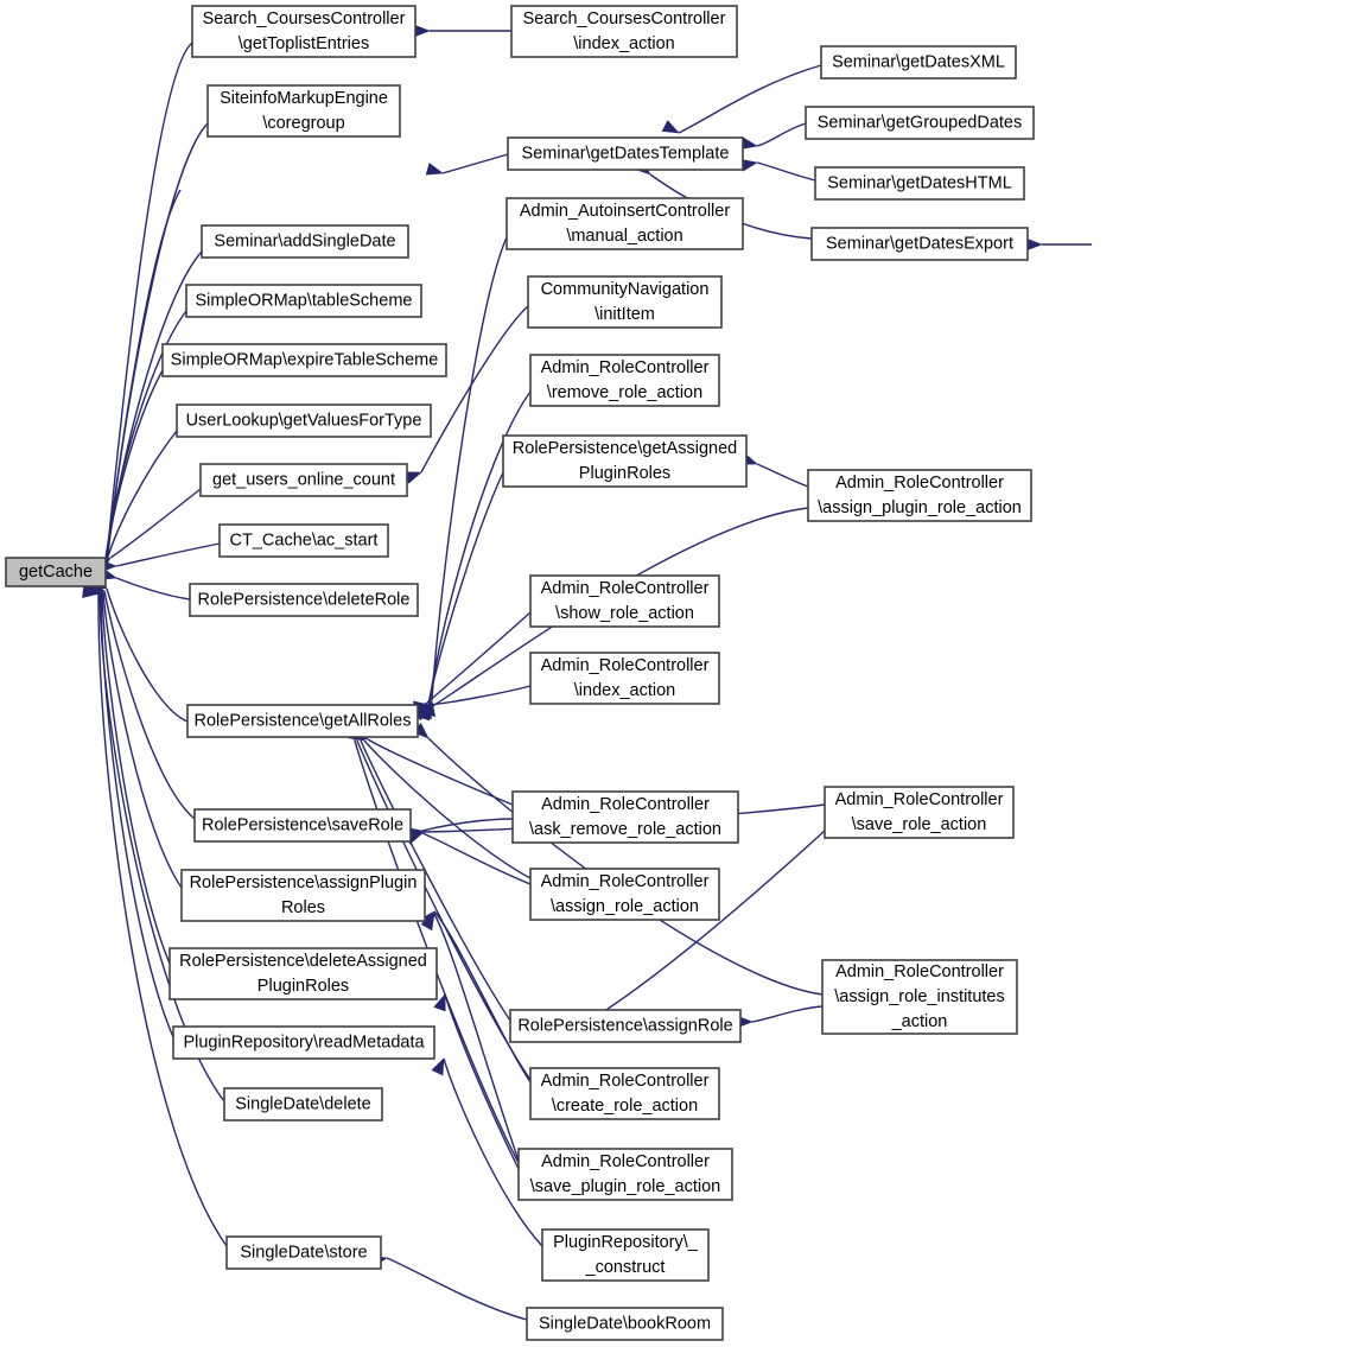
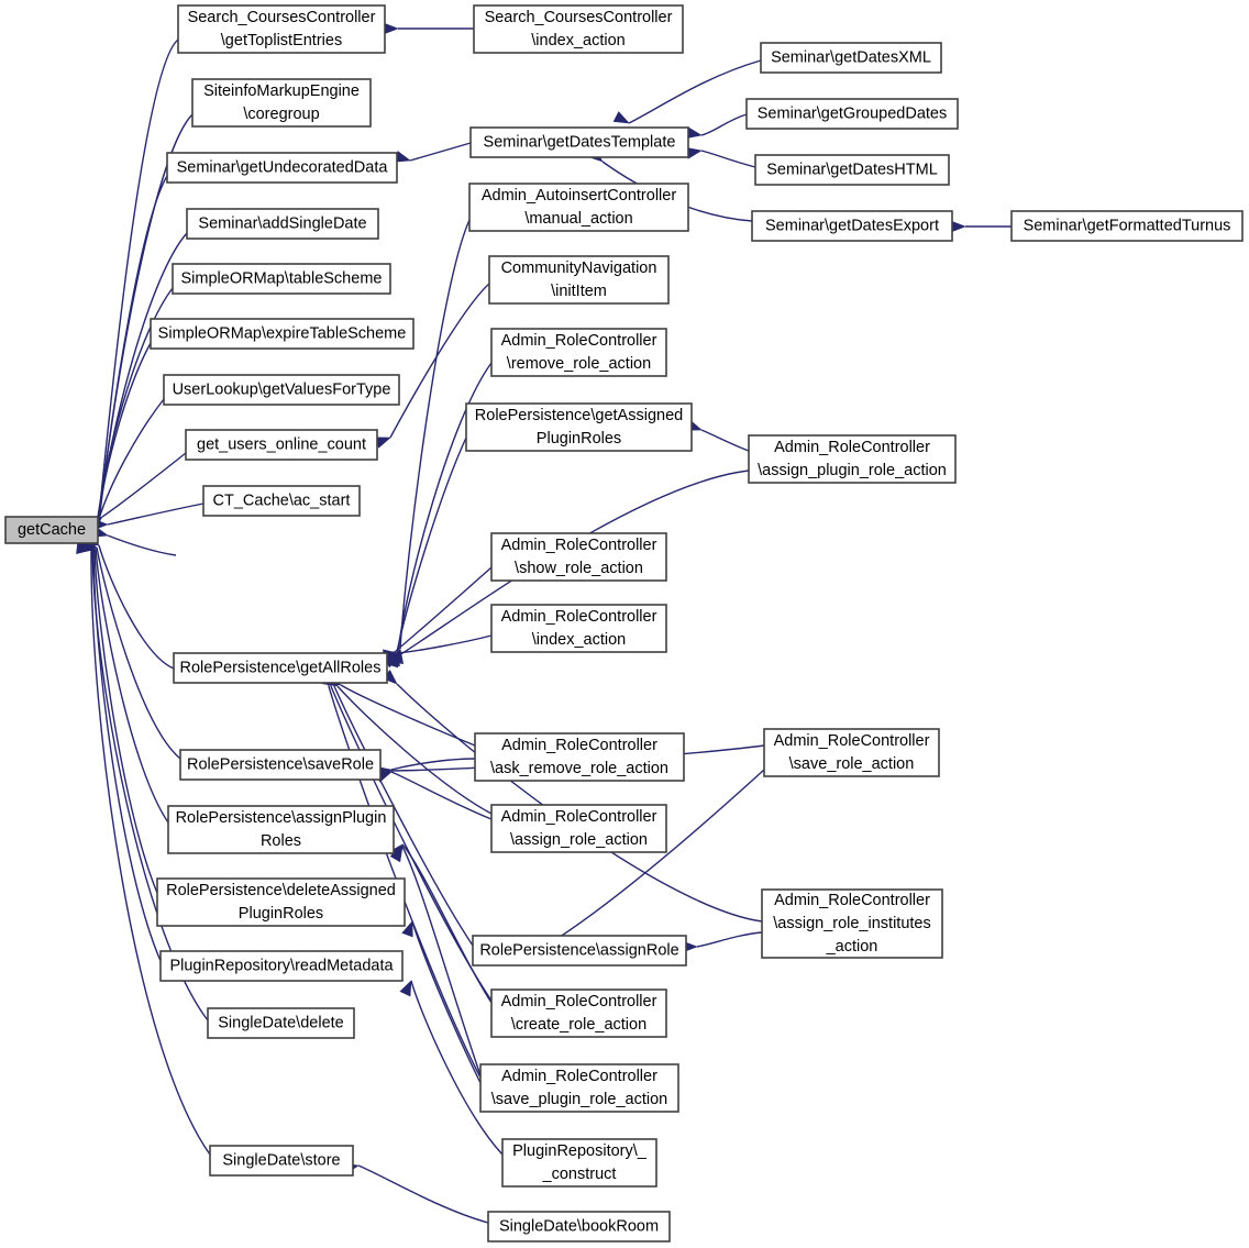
  getCache
  Search_CoursesController
  \getToplistEntries
  SiteinfoMarkupEngine
  \coregroup
+ Seminar\getUndecoratedData
  Seminar\addSingleDate
  SimpleORMap\tableScheme
  SimpleORMap\expireTableScheme
  UserLookup\getValuesForType
  get_users_online_count
  CT_Cache\ac_start
- RolePersistence\deleteRole
  RolePersistence\getAllRoles
  RolePersistence\saveRole
  RolePersistence\assignPlugin
  Roles
  RolePersistence\deleteAssigned
  PluginRoles
  PluginRepository\readMetadata
  SingleDate\delete
  SingleDate\store
  Search_CoursesController
  \index_action
  Seminar\getDatesTemplate
  Admin_AutoinsertController
  \manual_action
  CommunityNavigation
  \initItem
  Admin_RoleController
  \remove_role_action
  RolePersistence\getAssigned
  PluginRoles
  Admin_RoleController
  \show_role_action
  Admin_RoleController
  \index_action
  Admin_RoleController
  \ask_remove_role_action
  Admin_RoleController
  \assign_role_action
  RolePersistence\assignRole
  Admin_RoleController
  \create_role_action
  Admin_RoleController
  \save_plugin_role_action
  PluginRepository\_
  _construct
  SingleDate\bookRoom
  Seminar\getDatesXML
  Seminar\getGroupedDates
  Seminar\getDatesHTML
  Seminar\getDatesExport
  Admin_RoleController
  \assign_plugin_role_action
  Admin_RoleController
  \save_role_action
  Admin_RoleController
  \assign_role_institutes
  _action
+ Seminar\getFormattedTurnus
